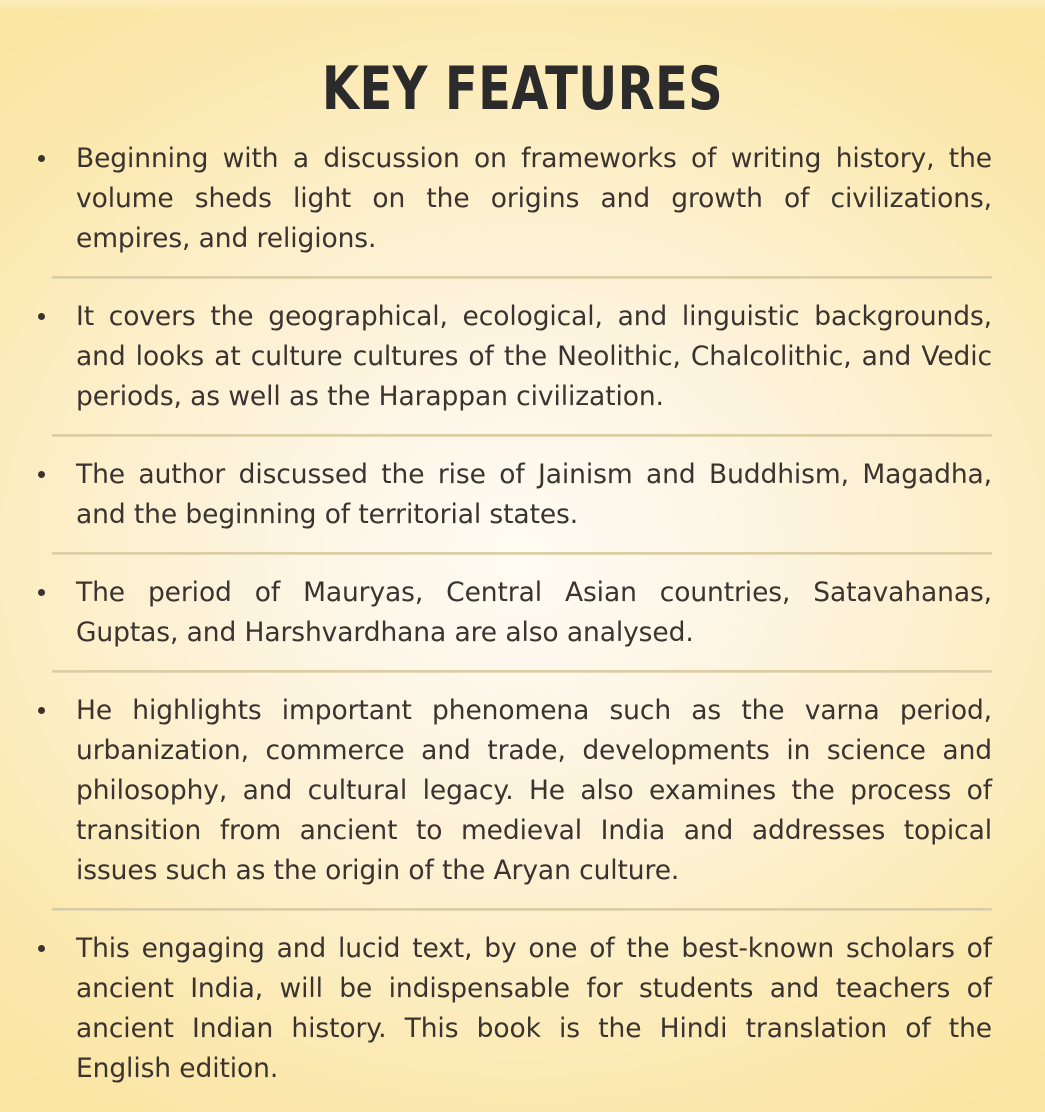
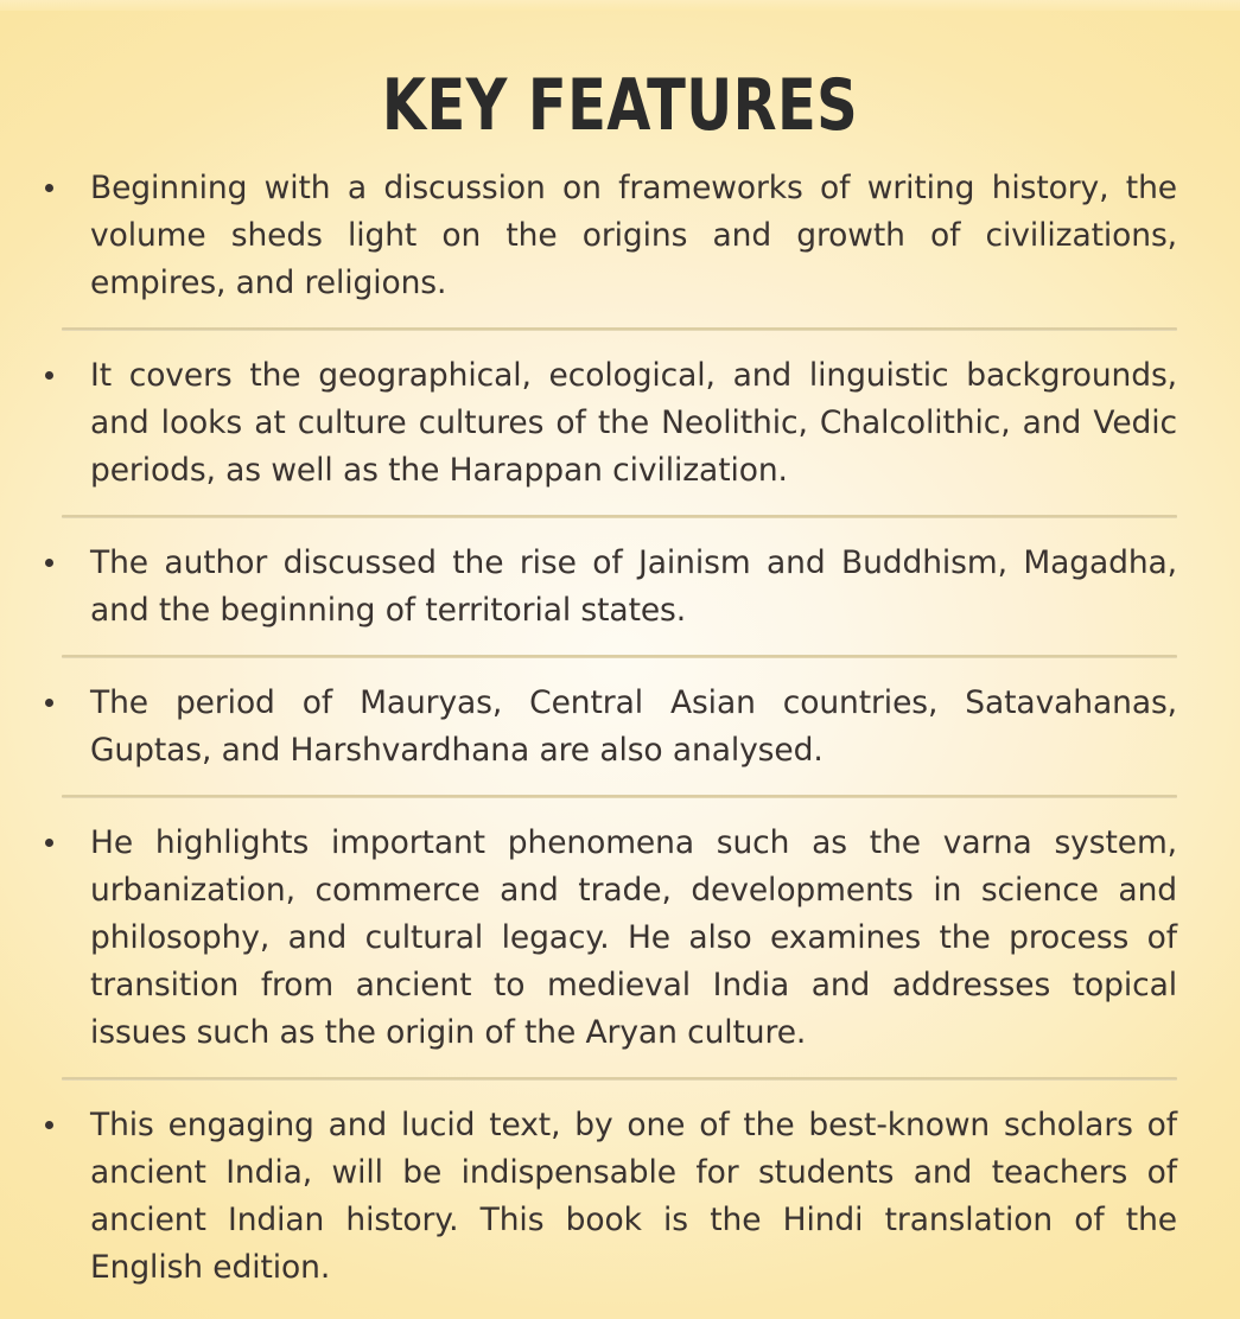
  KEY FEATURES
  Beginning with a discussion on frameworks of writing history, the volume sheds light on the origins and growth of civilizations, empires, and religions.
  It covers the geographical, ecological, and linguistic backgrounds, and looks at culture cultures of the Neolithic, Chalcolithic, and Vedic periods, as well as the Harappan civilization.
  The author discussed the rise of Jainism and Buddhism, Magadha, and the beginning of territorial states.
  The period of Mauryas, Central Asian countries, Satavahanas, Guptas, and Harshvardhana are also analysed.
- He highlights important phenomena such as the varna period, urbanization, commerce and trade, developments in science and philosophy, and cultural legacy. He also examines the process of transition from ancient to medieval India and addresses topical issues such as the origin of the Aryan culture.
+ He highlights important phenomena such as the varna system, urbanization, commerce and trade, developments in science and philosophy, and cultural legacy. He also examines the process of transition from ancient to medieval India and addresses topical issues such as the origin of the Aryan culture.
  This engaging and lucid text, by one of the best-known scholars of ancient India, will be indispensable for students and teachers of ancient Indian history. This book is the Hindi translation of the English edition.
